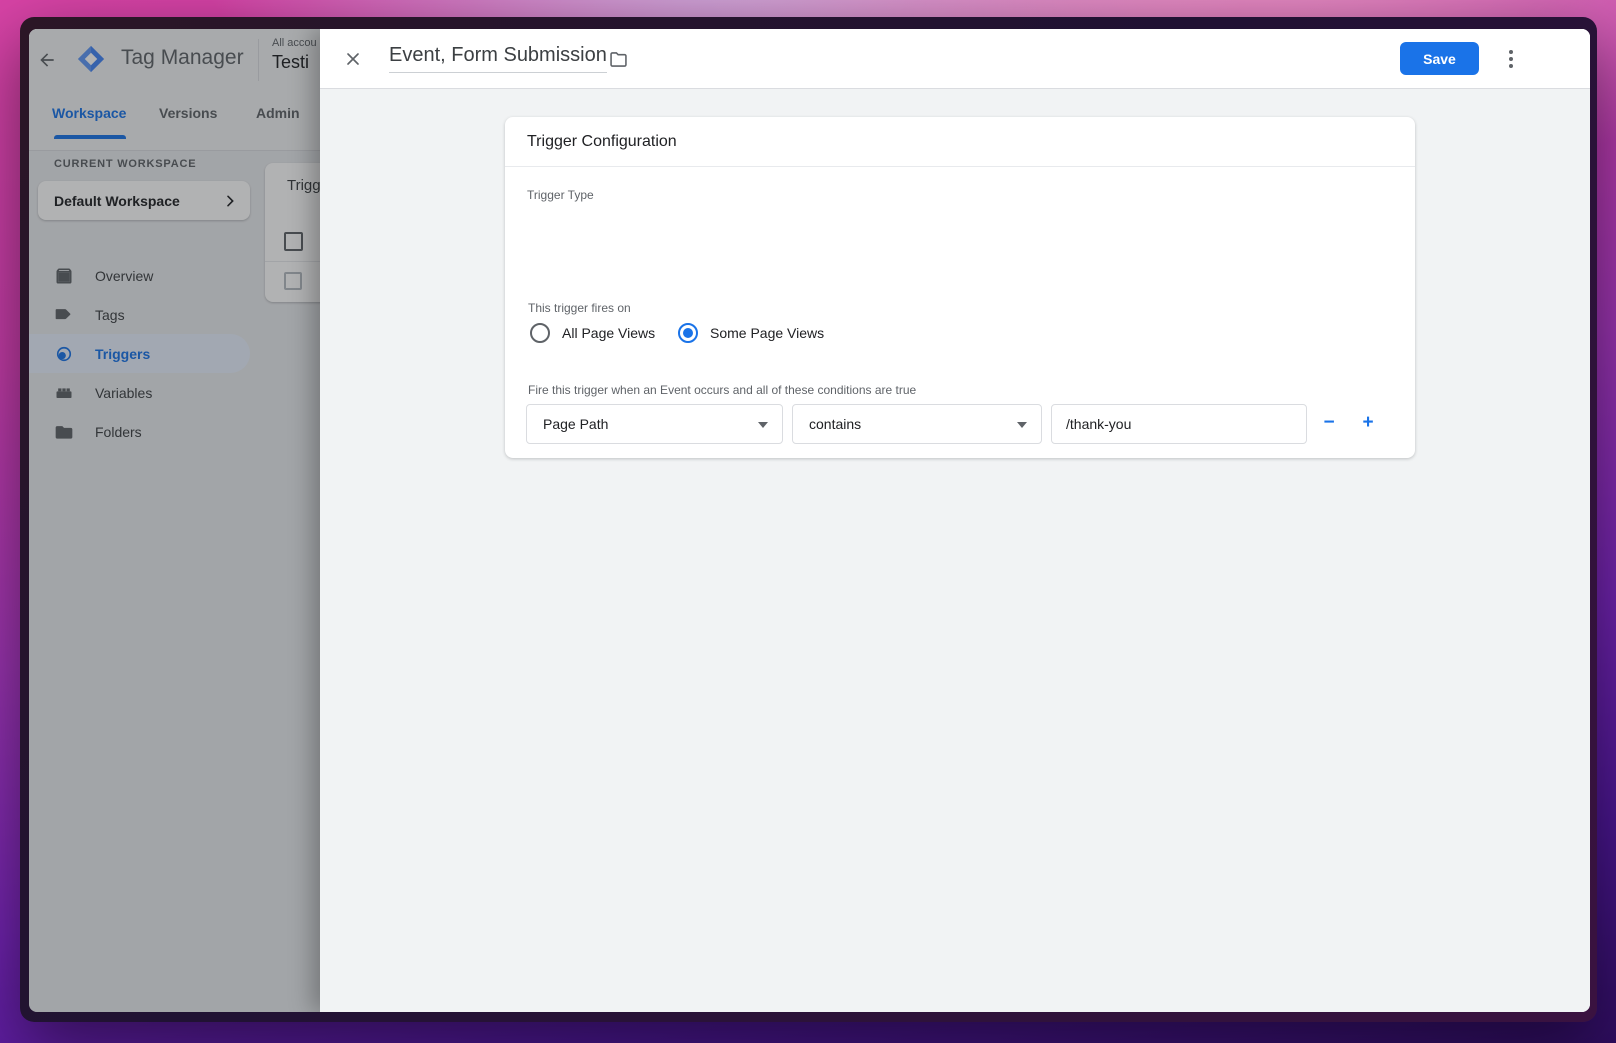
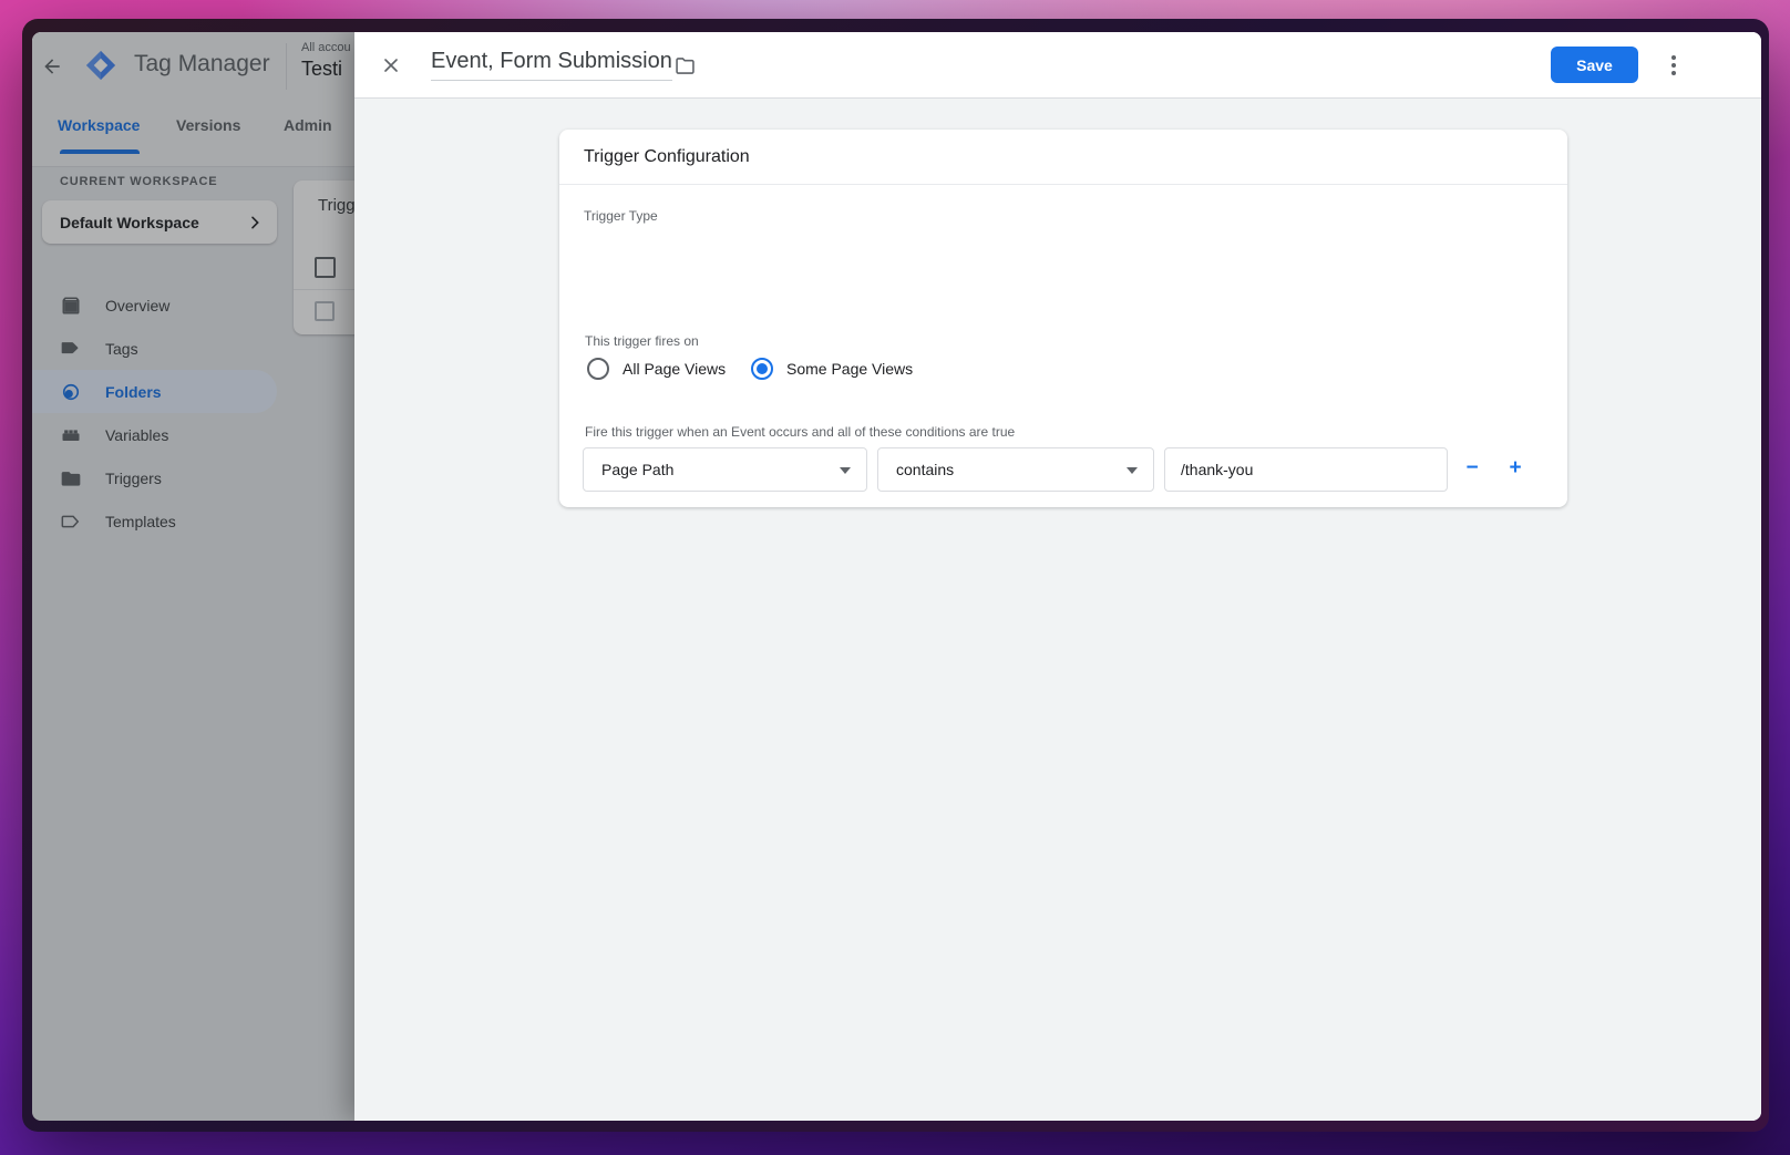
  Tag Manager
  All accou
  Testi
  Workspace
  Versions
  Admin
  CURRENT WORKSPACE
  Default Workspace
  Overview
  Tags
- Triggers
+ Folders
  Variables
- Folders
+ Triggers
+ Templates
  Trigg
  Event, Form Submission
  Save
  Trigger Configuration
  Trigger Type
  This trigger fires on
  All Page Views
  Some Page Views
  Fire this trigger when an Event occurs and all of these conditions are true
  Page Path
  contains
  /thank-you
  −
  +
